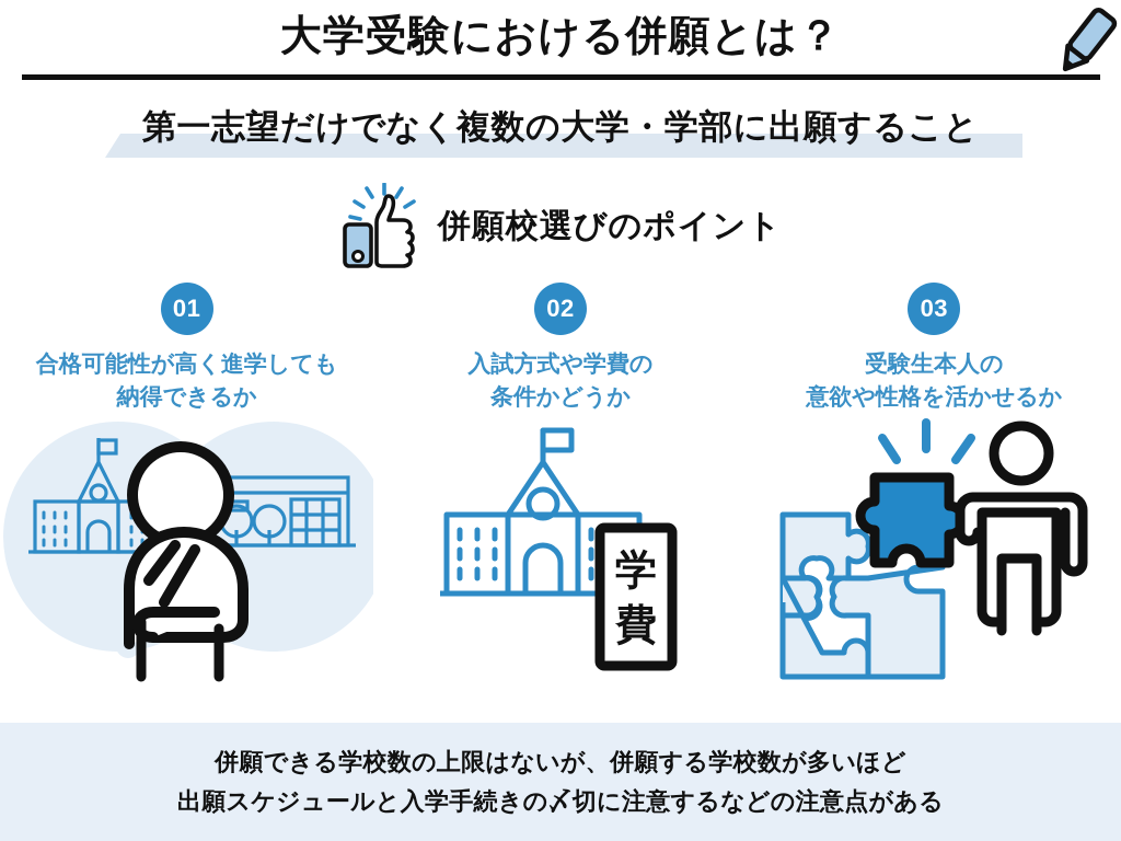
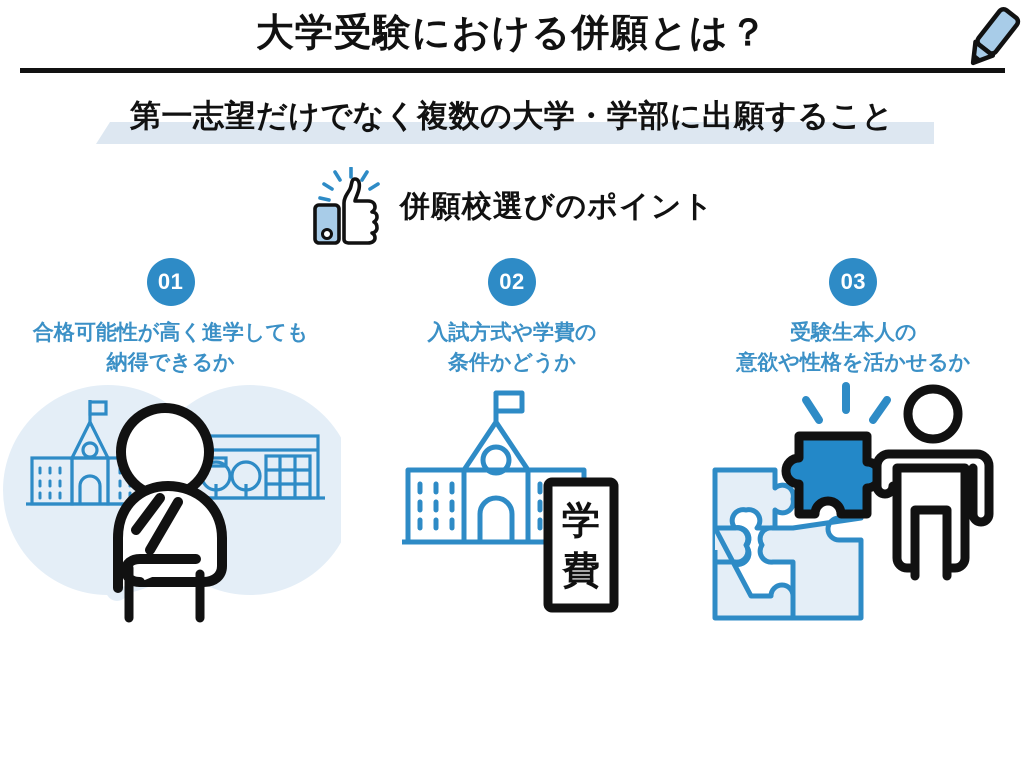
  大学受験における併願とは？
  第一志望だけでなく複数の大学・学部に出願すること
  併願校選びのポイント
  01
  合格可能性が高く進学しても
  納得できるか
  02
  入試方式や学費の
  条件かどうか
  学
  費
  03
  受験生本人の
  意欲や性格を活かせるか
- 併願できる学校数の上限はないが、併願する学校数が多いほど
- 出願スケジュールと入学手続きの〆切に注意するなどの注意点がある
